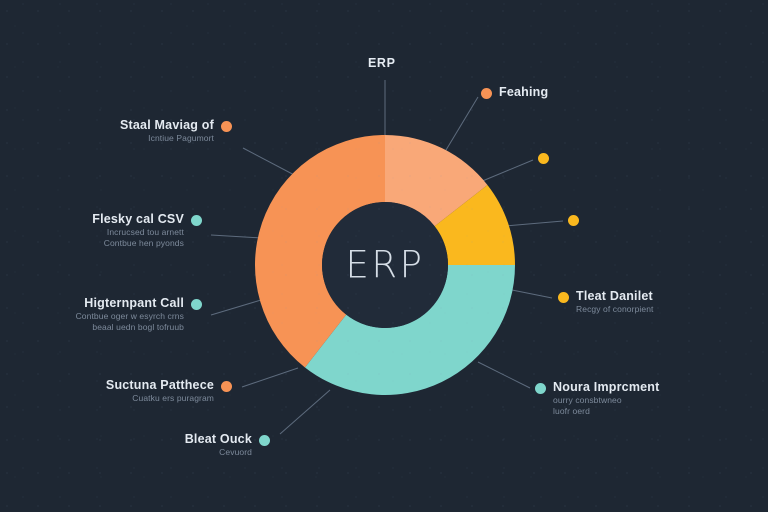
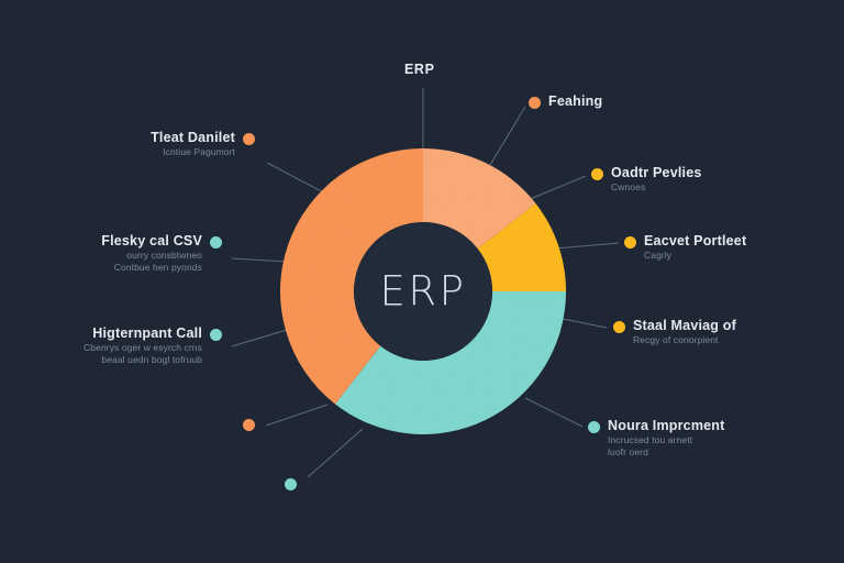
  ERP
  ERP
- Staal Maviag of
+ Tleat Danilet
  Icntiue Pagumort
  Flesky cal CSV
- Incrucsed tou arnett
+ ourry consbtwneo
  Contbue hen pyonds
  Higternpant Call
- Contbue oger w esyrch crns
+ Cbenrys oger w esyrch crns
  beaal uedn bogl tofruub
- Suctuna Patthece
- Cuatku ers puragram
- Bleat Ouck
- Cevuord
  Feahing
+ Oadtr Pevlies
+ Cwnoes
+ Eacvet Portleet
+ Cagrly
- Tleat Danilet
+ Staal Maviag of
  Recgy of conorpient
  Noura Imprcment
- ourry consbtwneo
+ Incrucsed tou arnett
  luofr oerd
